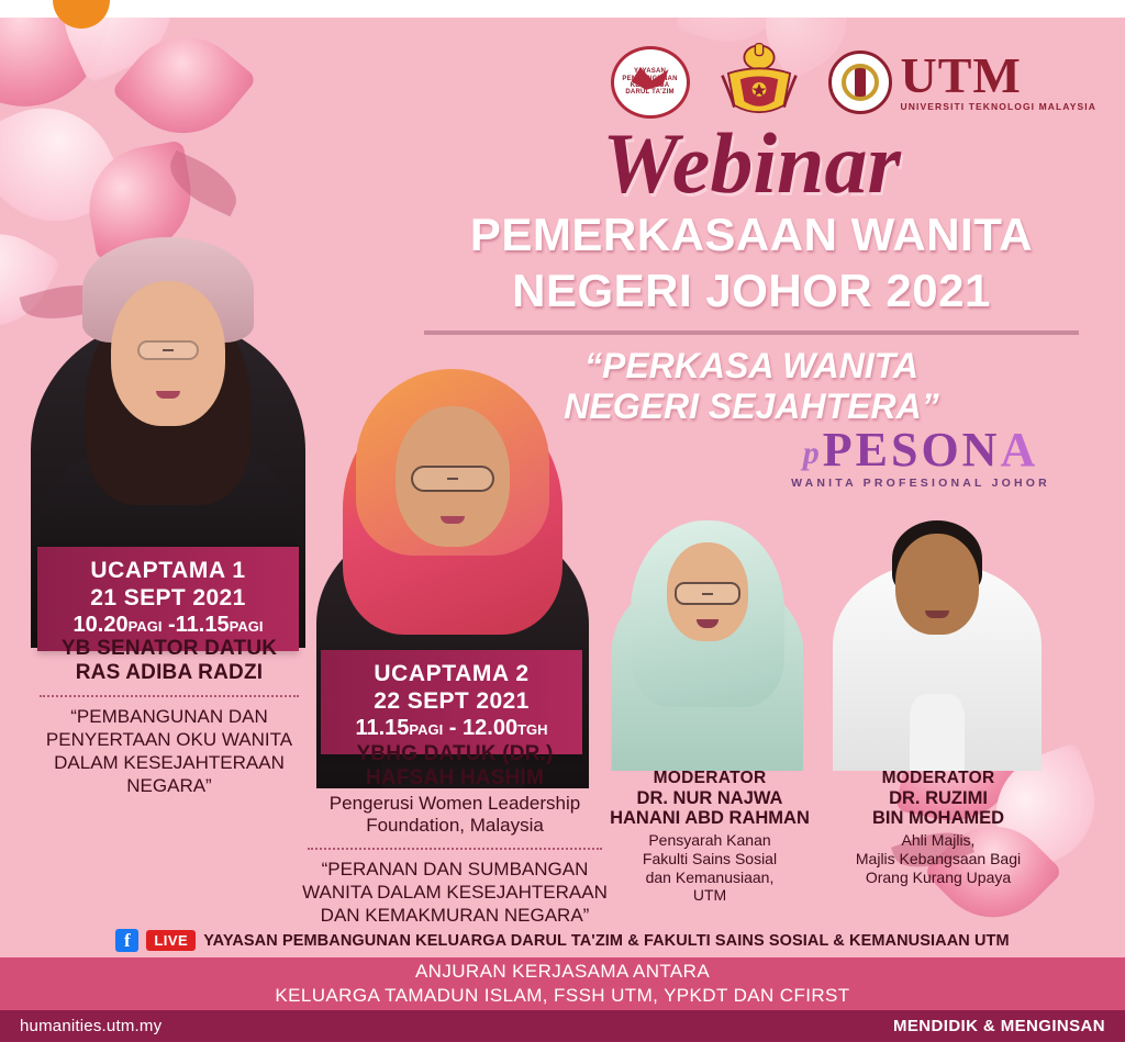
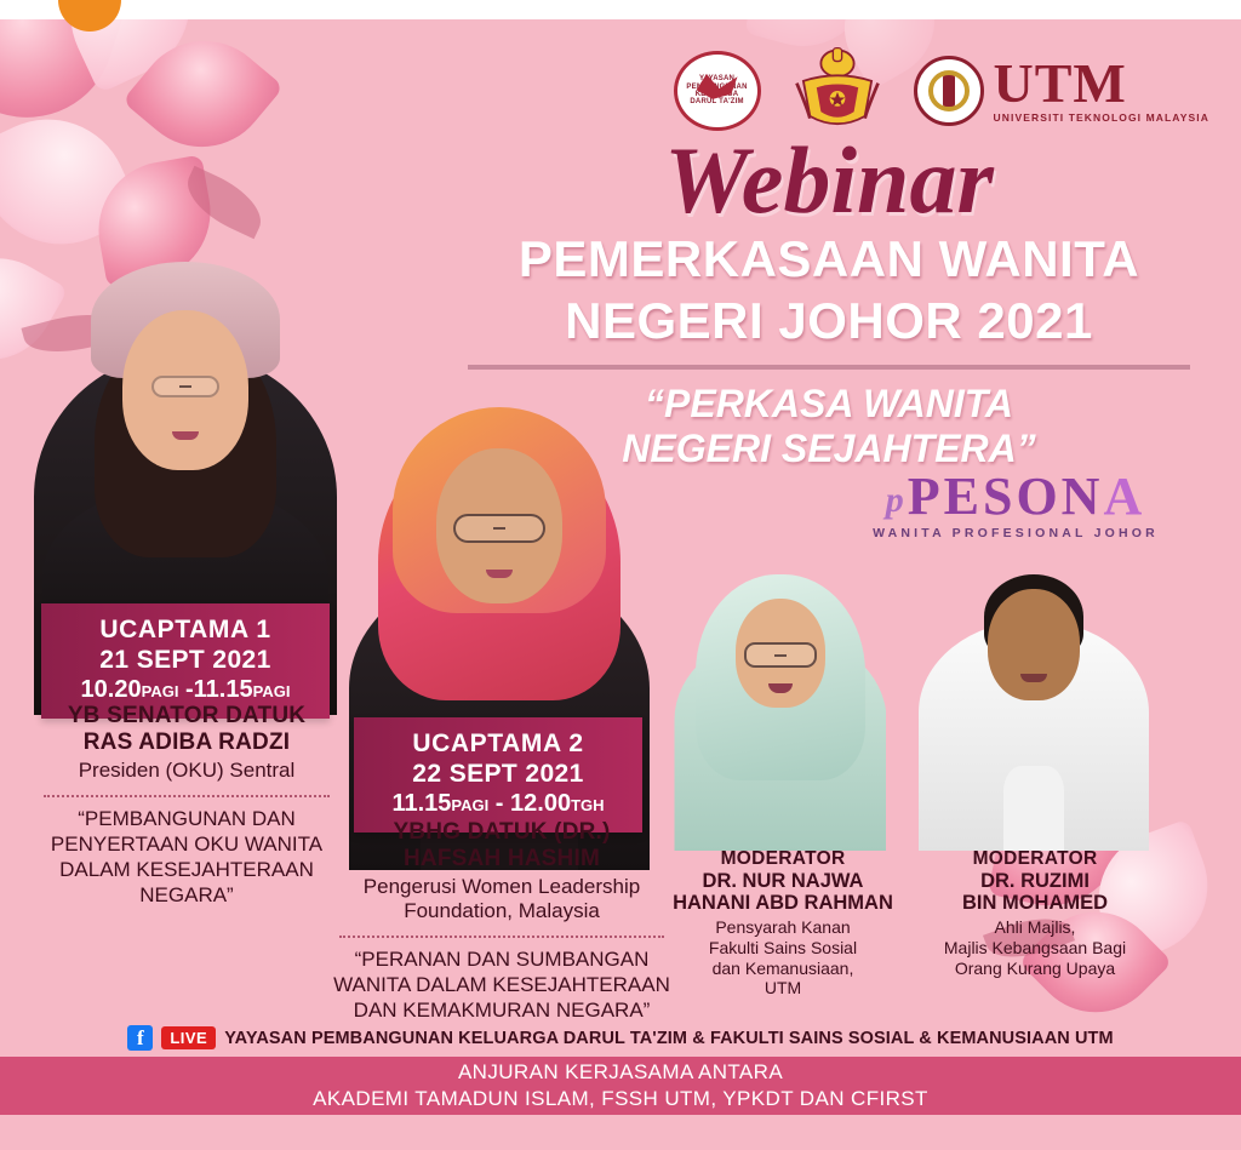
  UTM
  UNIVERSITI TEKNOLOGI MALAYSIA
  Webinar
  PEMERKASAAN WANITA
  NEGERI JOHOR 2021
  “PERKASA WANITA
  NEGERI SEJAHTERA”
  pPESONA
  WANITA PROFESIONAL JOHOR
  UCAPTAMA 1
  21 SEPT 2021
  10.20PAGI -11.15PAGI
  UCAPTAMA 2
  22 SEPT 2021
  11.15PAGI - 12.00TGH
  YB SENATOR DATUK
  RAS ADIBA RADZI
+ Presiden (OKU) Sentral
  “PEMBANGUNAN DAN
  PENYERTAAN OKU WANITA
  DALAM KESEJAHTERAAN
  NEGARA”
  YBHG DATUK (DR.)
  HAFSAH HASHIM
  Pengerusi Women Leadership
  Foundation, Malaysia
  “PERANAN DAN SUMBANGAN
  WANITA DALAM KESEJAHTERAAN
  DAN KEMAKMURAN NEGARA”
  MODERATOR
  DR. NUR NAJWA
  HANANI ABD RAHMAN
  Pensyarah Kanan
  Fakulti Sains Sosial
  dan Kemanusiaan,
  UTM
  MODERATOR
  DR. RUZIMI
  BIN MOHAMED
  Ahli Majlis,
  Majlis Kebangsaan Bagi
  Orang Kurang Upaya
  f
  LIVE
  YAYASAN PEMBANGUNAN KELUARGA DARUL TA'ZIM & FAKULTI SAINS SOSIAL & KEMANUSIAAN UTM
  ANJURAN KERJASAMA ANTARA
- KELUARGA TAMADUN ISLAM, FSSH UTM, YPKDT DAN CFIRST
+ AKADEMI TAMADUN ISLAM, FSSH UTM, YPKDT DAN CFIRST
- humanities.utm.my
- MENDIDIK & MENGINSAN
